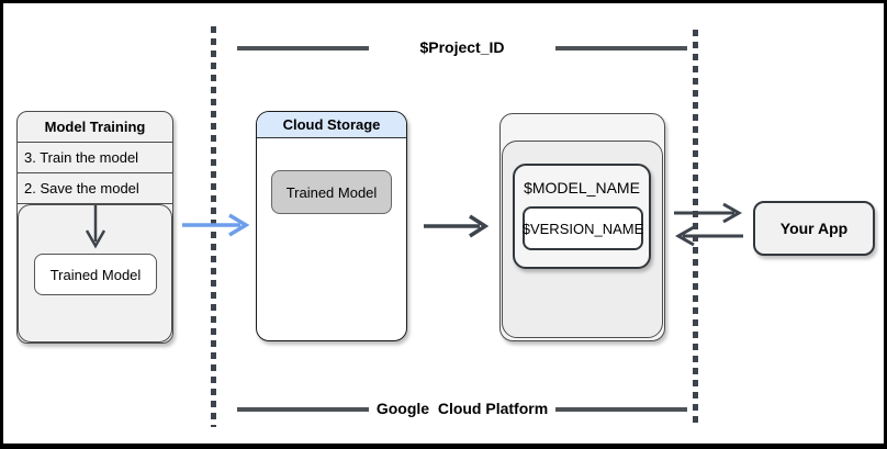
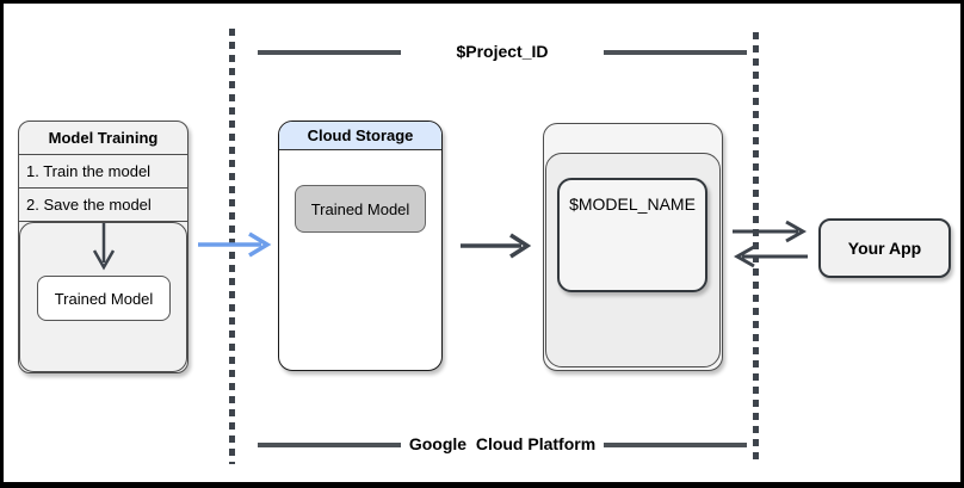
  $Project_ID
  Google Cloud Platform
  Model Training
- 3. Train the model
+ 1. Train the model
  2. Save the model
  Trained Model
  Cloud Storage
  Trained Model
  $MODEL_NAME
- $VERSION_NAME
  Your App
